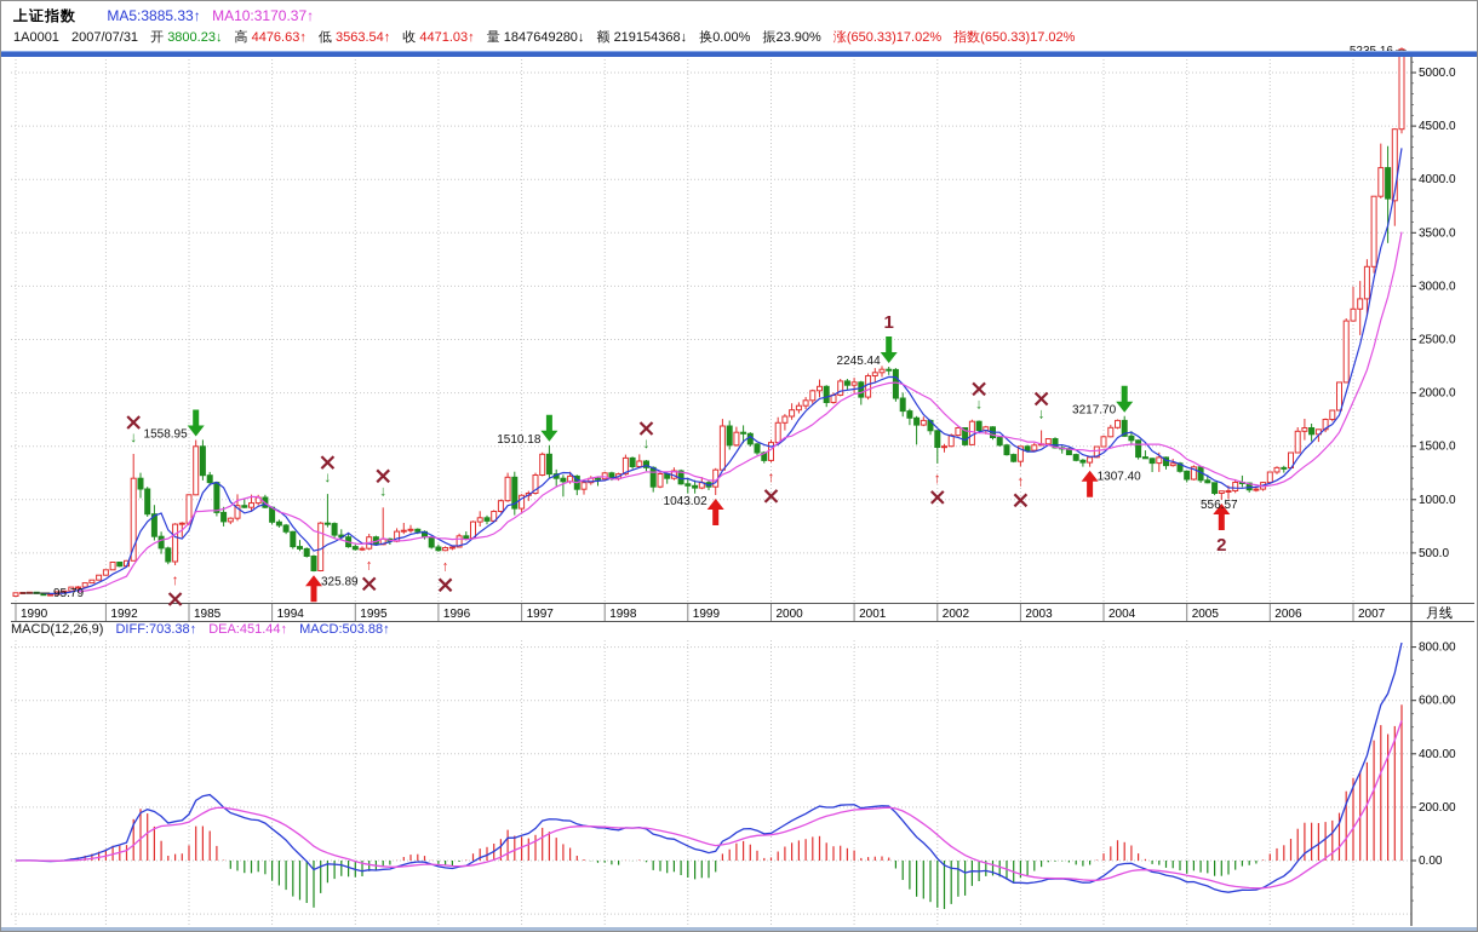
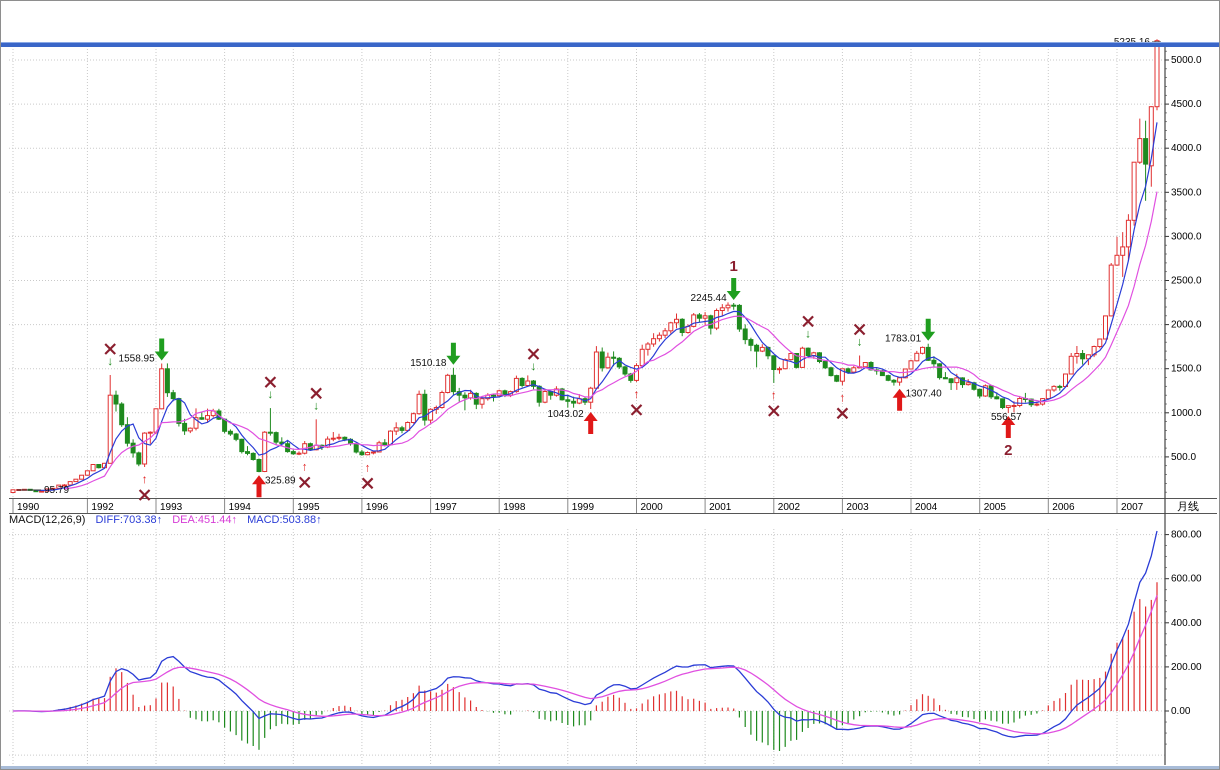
- 上证指数 MA5:3885.33↑ MA10:3170.37↑
- 1A0001 2007/07/31 开 3800.23↓ 高 4476.63↑ 低 3563.54↑ 收 4471.03↑ 量 1847649280↓ 额 219154368↓ 换0.00% 振23.90% 涨(650.33)17.02% 指数(650.33)17.02%
  5000.0
  4500.0
  4000.0
  3500.0
  3000.0
  2500.0
  2000.0
  1500.0
  1000.0
  500.0
  1990
  1992
- 1985
+ 1993
  1994
  1995
  1996
  1997
  1998
  1999
  2000
  2001
  2002
  2003
  2004
  2005
  2006
  2007
  800.00
  600.00
  400.00
  200.00
  0.00
  1558.95
  1510.18
  2245.44
  1
- 3217.70
+ 1783.01
  325.89
  1043.02
  1307.40
  556.57
  2
  ↓
  ↑
  ↓
  ↑
  ↓
  ↑
  ↓
  ↑
  ↑
  ↓
  ↑
  ↓
  95.79
  月线
  MACD(12,26,9) DIFF:703.38↑ DEA:451.44↑ MACD:503.88↑
